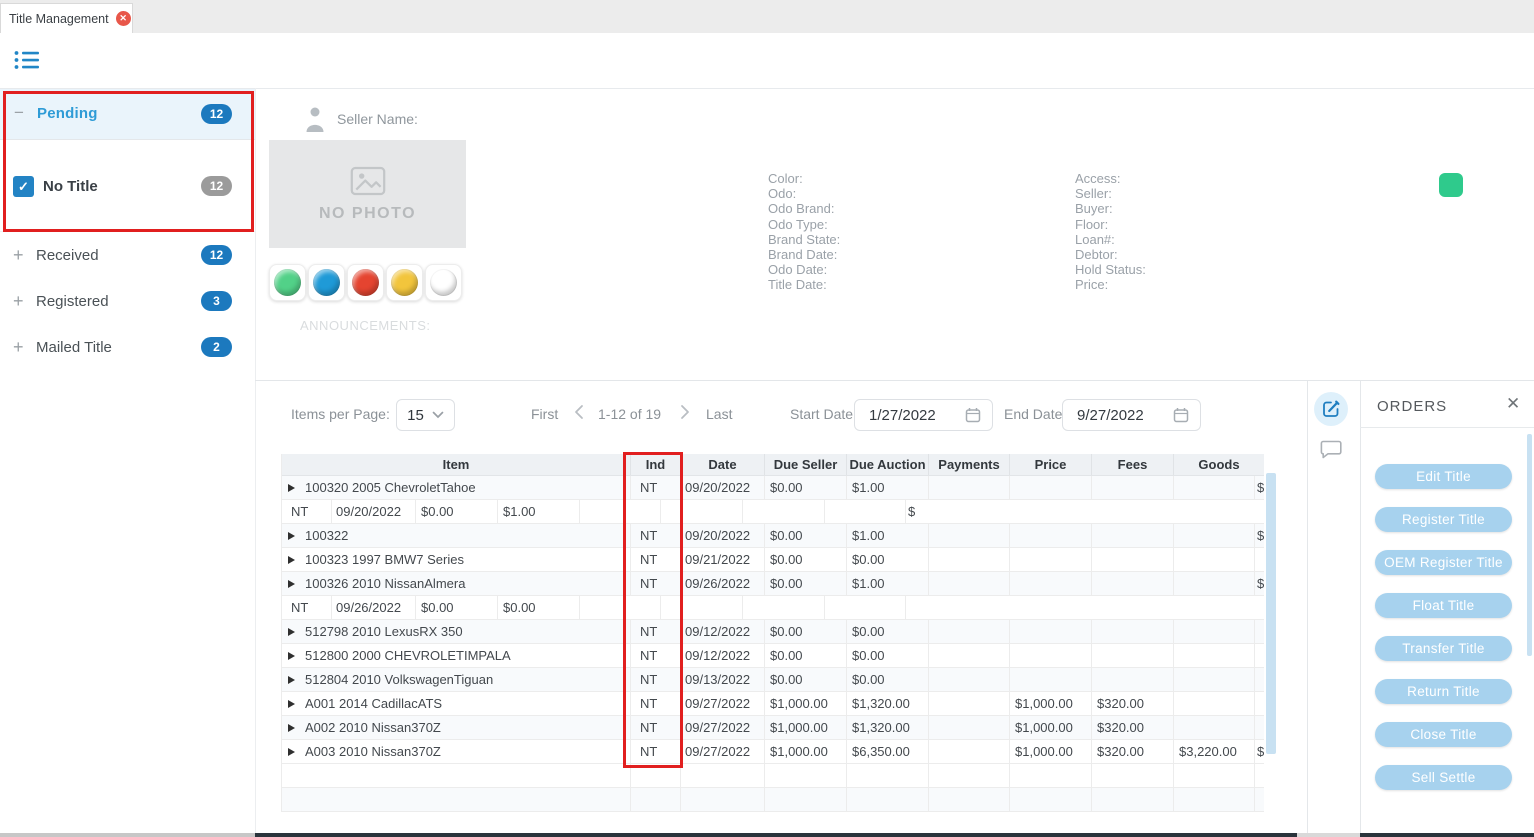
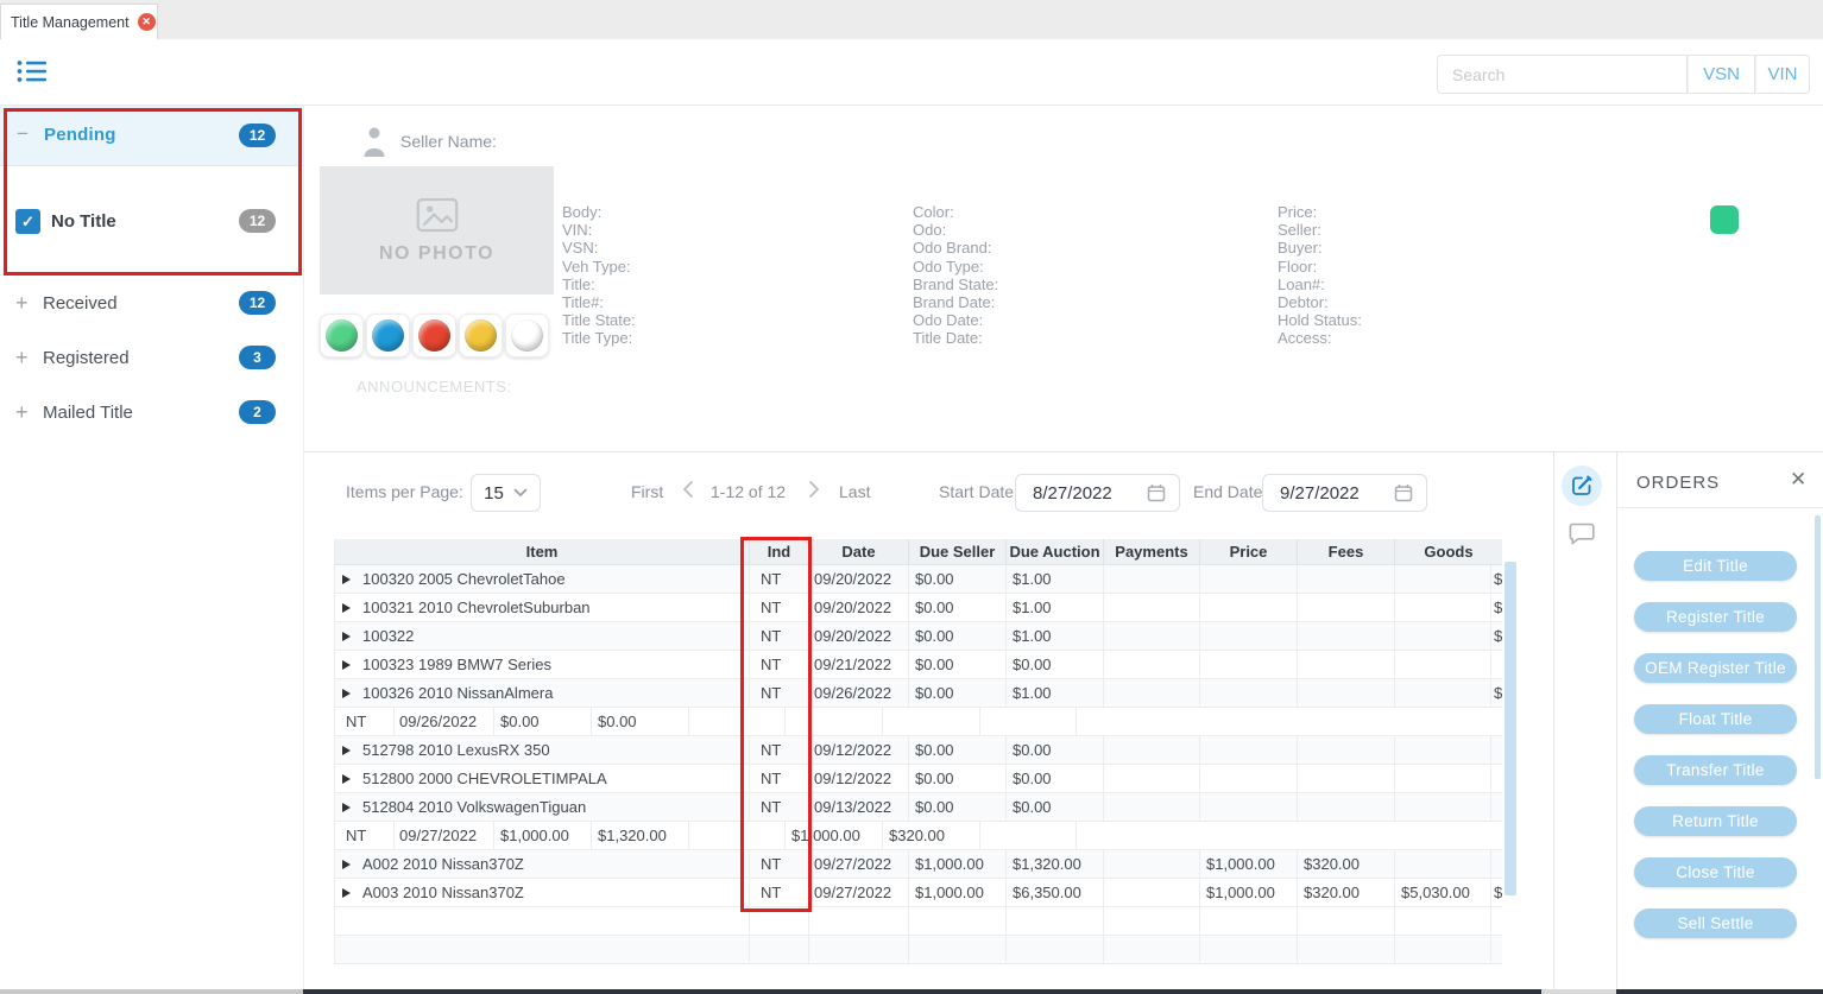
  Title Management
  ✕
  −
  Pending
  12
  ✓
  No Title
  12
  +
  Received
  12
  +
  Registered
  3
  +
  Mailed Title
  2
+ Search
+ VSN
+ VIN
  Seller Name:
  NO PHOTO
+ Body:
+ VIN:
+ VSN:
+ Veh Type:
+ Title:
+ Title#:
+ Title State:
+ Title Type:
  Color:
  Odo:
  Odo Brand:
  Odo Type:
  Brand State:
  Brand Date:
  Odo Date:
  Title Date:
- Access:
+ Price:
  Seller:
  Buyer:
  Floor:
  Loan#:
  Debtor:
  Hold Status:
- Price:
+ Access:
  ANNOUNCEMENTS:
  Items per Page:
  15
  First
- 1-12 of 19
+ 1-12 of 12
  Last
  Start Date
- 1/27/2022
+ 8/27/2022
  End Date
  9/27/2022
  Item
  Ind
  Date
  Due Seller
  Due Auction
  Payments
  Price
  Fees
  Goods
  100320 2005 ChevroletTahoe
  NT
  09/20/2022
  $0.00
  $1.00
  $
+ 100321 2010 ChevroletSuburban
  NT
  09/20/2022
  $0.00
  $1.00
  $
  100322
  NT
  09/20/2022
  $0.00
  $1.00
  $
- 100323 1997 BMW7 Series
+ 100323 1989 BMW7 Series
  NT
  09/21/2022
  $0.00
  $0.00
  100326 2010 NissanAlmera
  NT
  09/26/2022
  $0.00
  $1.00
  $
  NT
  09/26/2022
  $0.00
  $0.00
  512798 2010 LexusRX 350
  NT
  09/12/2022
  $0.00
  $0.00
  512800 2000 CHEVROLETIMPALA
  NT
  09/12/2022
  $0.00
  $0.00
  512804 2010 VolkswagenTiguan
  NT
  09/13/2022
  $0.00
  $0.00
- A001 2014 CadillacATS
  NT
  09/27/2022
  $1,000.00
  $1,320.00
  $1,000.00
  $320.00
  A002 2010 Nissan370Z
  NT
  09/27/2022
  $1,000.00
  $1,320.00
  $1,000.00
  $320.00
  A003 2010 Nissan370Z
  NT
  09/27/2022
  $1,000.00
  $6,350.00
  $1,000.00
  $320.00
- $3,220.00
+ $5,030.00
  $
  ORDERS
  ✕
  Edit Title
  Register Title
  OEM Register Title
  Float Title
  Transfer Title
  Return Title
  Close Title
  Sell Settle
